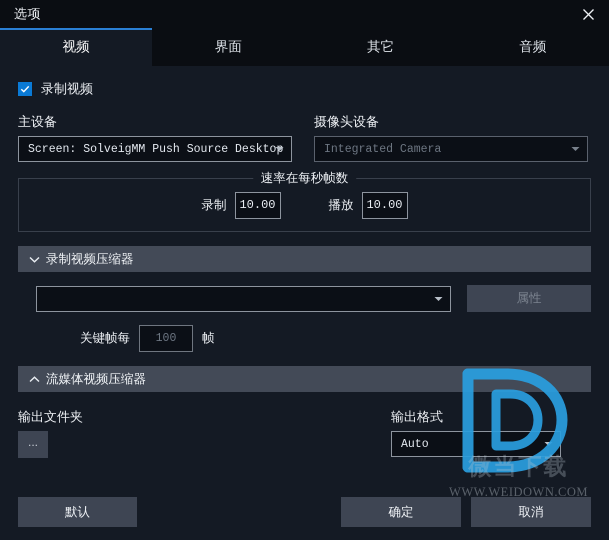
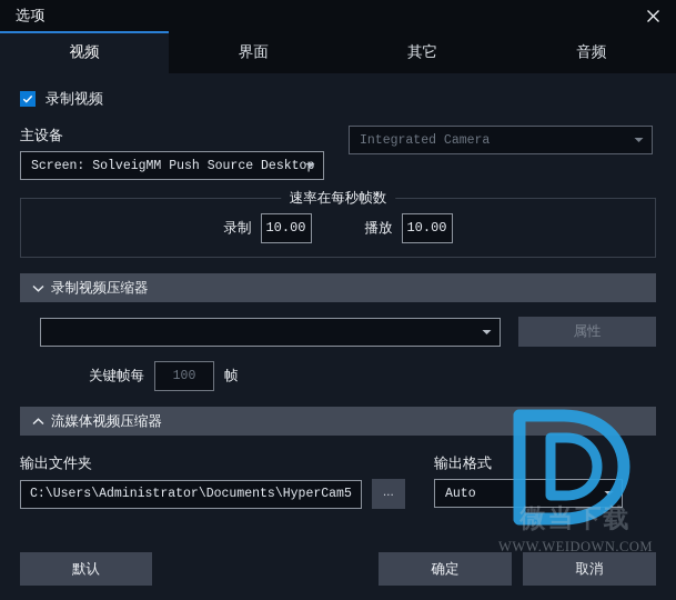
  选项
  视频
  界面
  其它
  音频
  录制视频
  主设备
  Screen: SolveigMM Push Source Deskto
- 摄像头设备
  Integrated Camera
  速率在每秒帧数
  录制
  10.00
  播放
  10.00
  录制视频压缩器
  属性
  关键帧每
  100
  帧
  流媒体视频压缩器
  输出文件夹
+ C:\Users\Administrator\Documents\HyperCam5
  ...
  输出格式
  Auto
  默认
  确定
  取消
  微当下载
  WWW.WEIDOWN.COM
